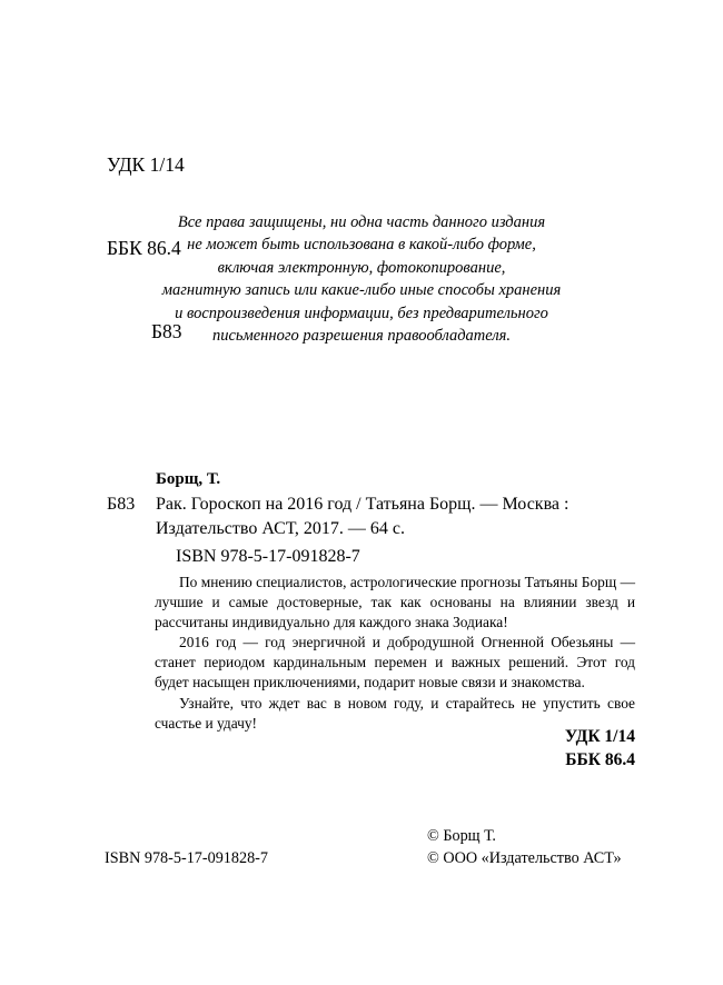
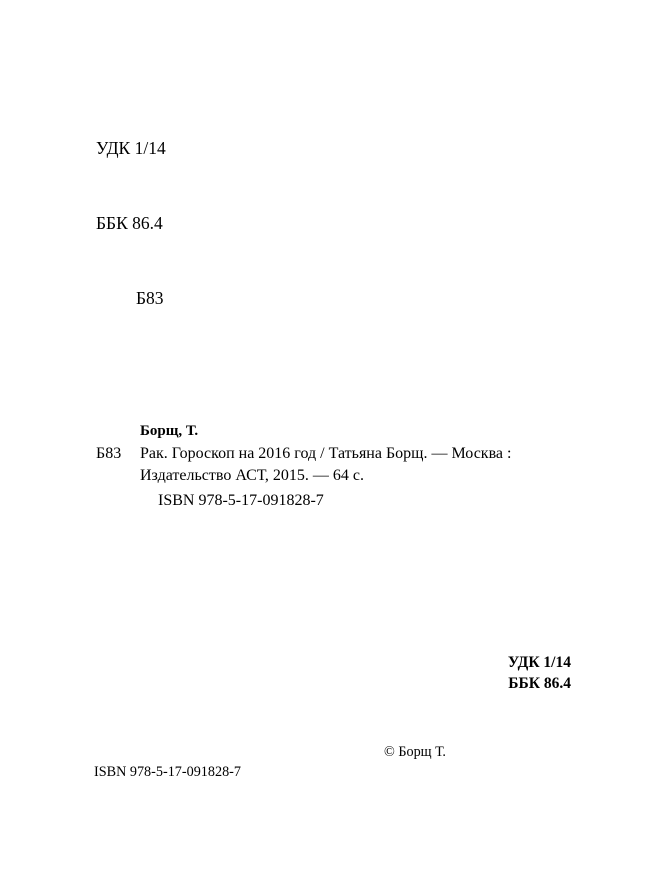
  УДК 1/14
  ББК 86.4
  Б83
- Все права защищены, ни одна часть данного издания
- не может быть использована в какой-либо форме,
- включая электронную, фотокопирование,
- магнитную запись или какие-либо иные способы хранения
- и воспроизведения информации, без предварительного
- письменного разрешения правообладателя.
  Борщ, Т.
  Б83
- Рак. Гороскоп на 2016 год / Татьяна Борщ. — Москва : Издательство АСТ, 2017. — 64 с.
+ Рак. Гороскоп на 2016 год / Татьяна Борщ. — Москва : Издательство АСТ, 2015. — 64 с.
  ISBN 978-5-17-091828-7
- По мнению специалистов, астрологические прогнозы Татьяны Борщ — лучшие и самые достоверные, так как основаны на влиянии звезд и рассчитаны индивидуально для каждого знака Зодиака!
- 2016 год — год энергичной и добродушной Огненной Обезьяны — станет периодом кардинальным перемен и важных решений. Этот год будет насыщен приключениями, подарит новые связи и знакомства.
- Узнайте, что ждет вас в новом году, и старайтесь не упустить свое счастье и удачу!
  УДК 1/14
  ББК 86.4
  © Борщ Т.
- © ООО «Издательство АСТ»
  ISBN 978-5-17-091828-7
